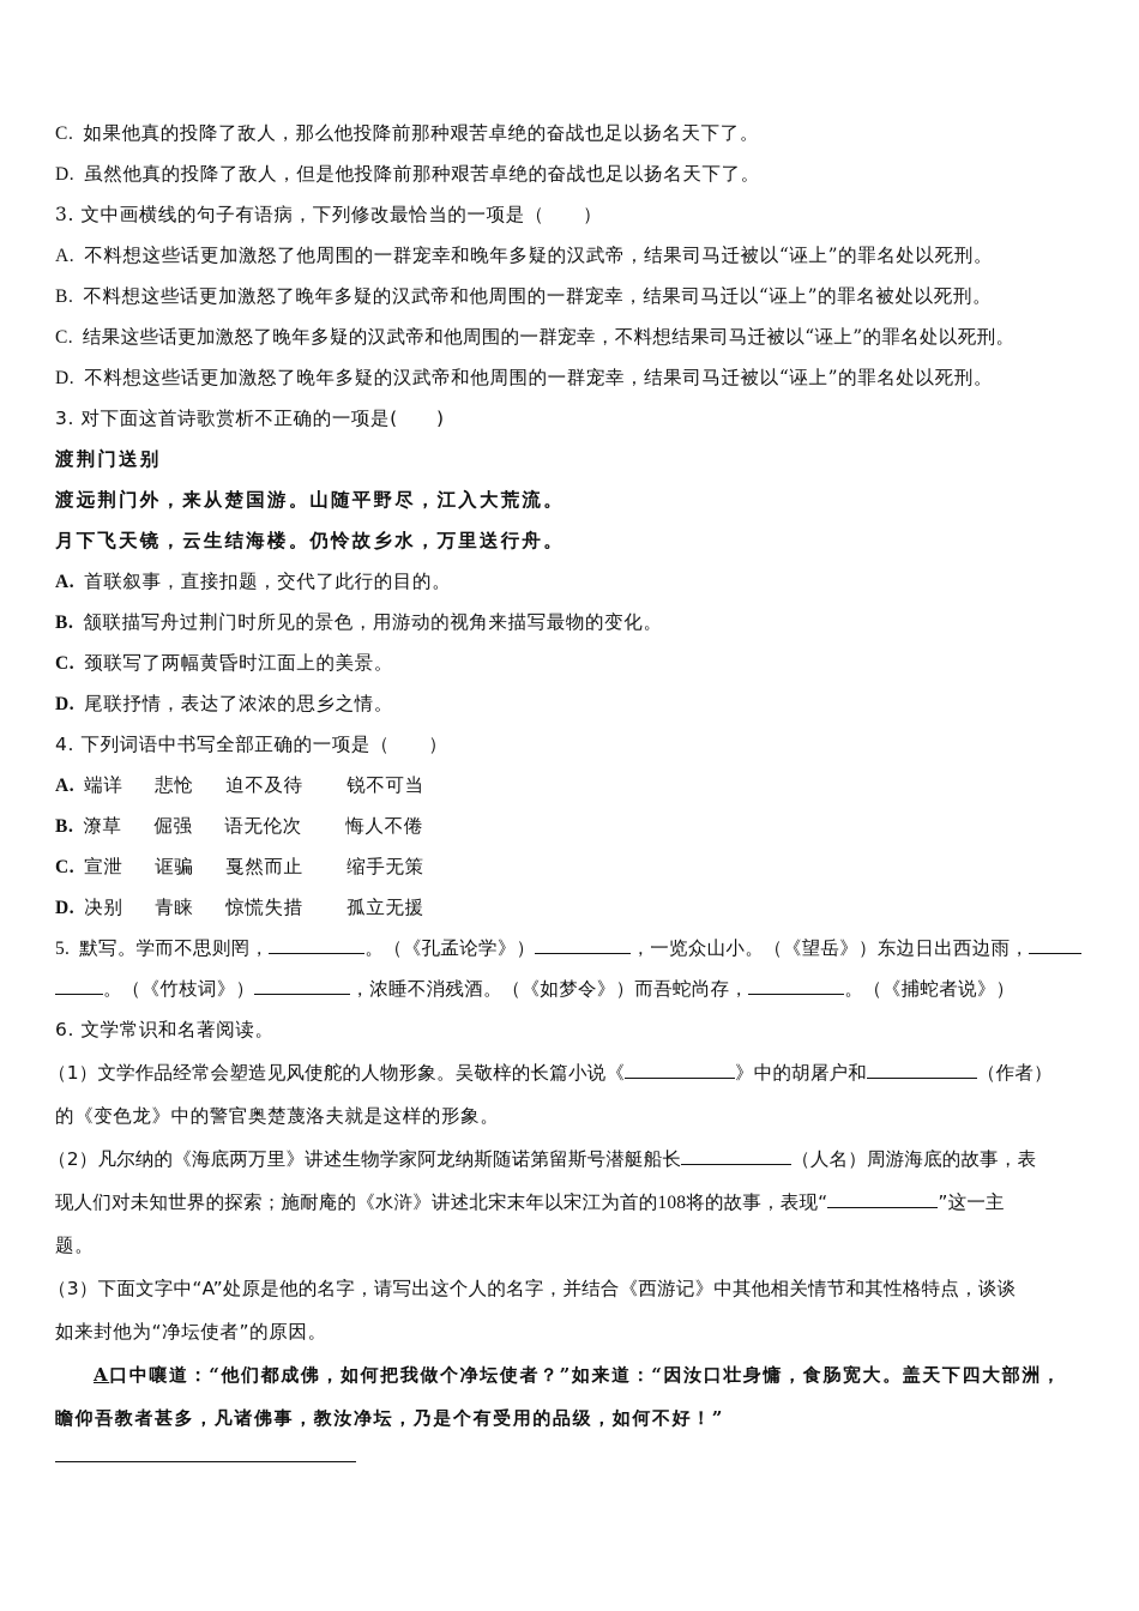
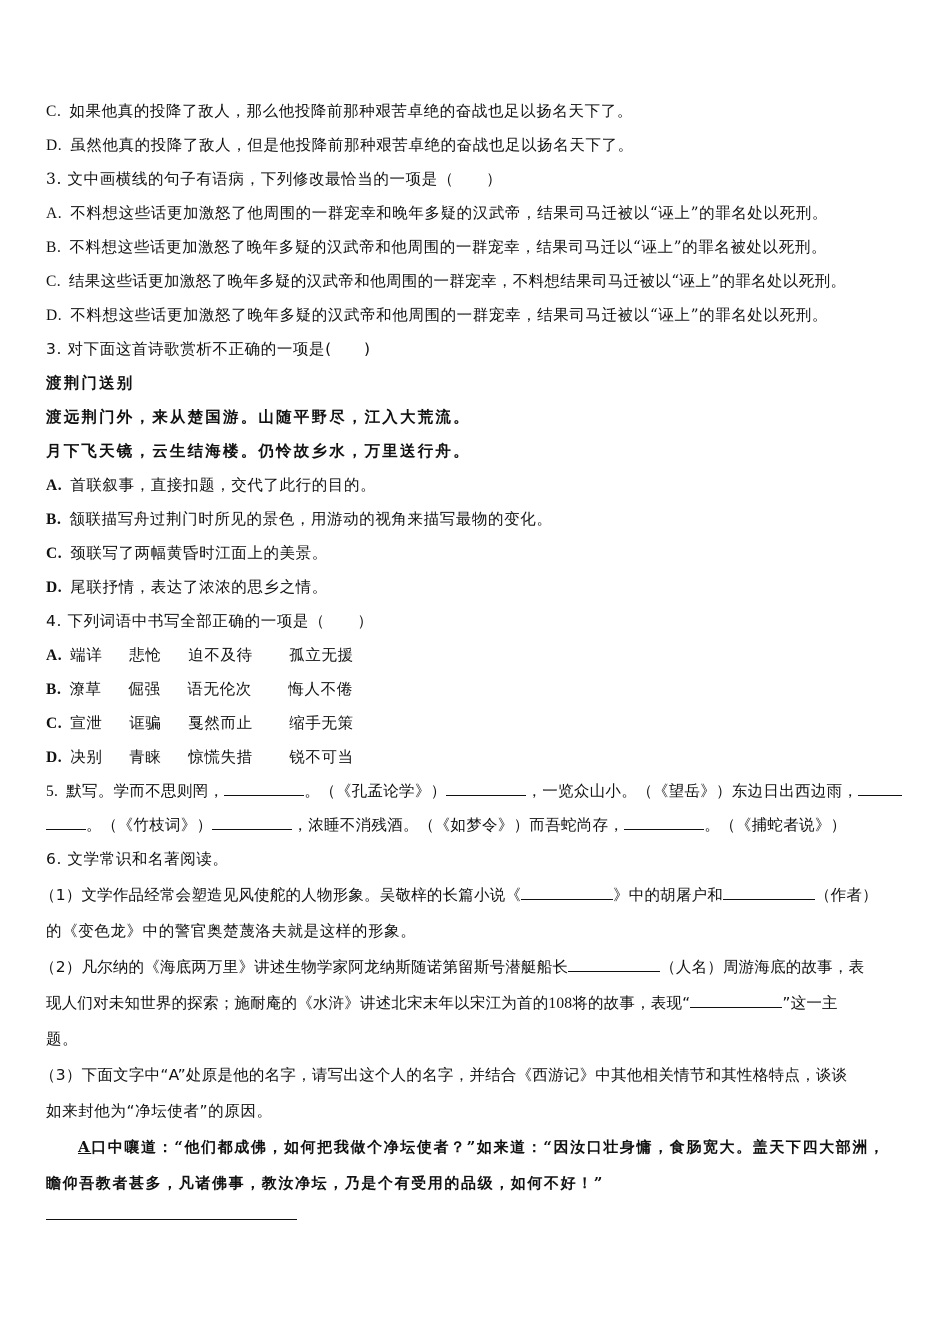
  C. 如果他真的投降了敌人，那么他投降前那种艰苦卓绝的奋战也足以扬名天下了。
  D. 虽然他真的投降了敌人，但是他投降前那种艰苦卓绝的奋战也足以扬名天下了。
  3. 文中画横线的句子有语病，下列修改最恰当的一项是（ ）
  A. 不料想这些话更加激怒了他周围的一群宠幸和晚年多疑的汉武帝，结果司马迁被以“诬上”的罪名处以死刑。
  B. 不料想这些话更加激怒了晚年多疑的汉武帝和他周围的一群宠幸，结果司马迁以“诬上”的罪名被处以死刑。
  C. 结果这些话更加激怒了晚年多疑的汉武帝和他周围的一群宠幸，不料想结果司马迁被以“诬上”的罪名处以死刑。
  D. 不料想这些话更加激怒了晚年多疑的汉武帝和他周围的一群宠幸，结果司马迁被以“诬上”的罪名处以死刑。
  3. 对下面这首诗歌赏析不正确的一项是( )
  渡荆门送别
  渡远荆门外，来从楚国游。山随平野尽，江入大荒流。
  月下飞天镜，云生结海楼。仍怜故乡水，万里送行舟。
  A. 首联叙事，直接扣题，交代了此行的目的。
  B. 颔联描写舟过荆门时所见的景色，用游动的视角来描写最物的变化。
  C. 颈联写了两幅黄昏时江面上的美景。
  D. 尾联抒情，表达了浓浓的思乡之情。
  4. 下列词语中书写全部正确的一项是（ ）
- A. 端详 悲怆 迫不及待 锐不可当
+ A. 端详 悲怆 迫不及待 孤立无援
  B. 潦草 倔强 语无伦次 悔人不倦
  C. 宣泄 诓骗 戛然而止 缩手无策
- D. 决别 青睐 惊慌失措 孤立无援
+ D. 决别 青睐 惊慌失措 锐不可当
  5. 默写。学而不思则罔， 。（《孔孟论学》） ，一览众山小。（《望岳》）东边日出西边雨，
  。（《竹枝词》） ，浓睡不消残酒。（《如梦令》）而吾蛇尚存， 。（《捕蛇者说》）
  6. 文学常识和名著阅读。
  （1）文学作品经常会塑造见风使舵的人物形象。吴敬梓的长篇小说《 》中的胡屠户和 （作者）
  的《变色龙》中的警官奥楚蔑洛夫就是这样的形象。
  （2）凡尔纳的《海底两万里》讲述生物学家阿龙纳斯随诺第留斯号潜艇船长 （人名）周游海底的故事，表
  现人们对未知世界的探索；施耐庵的《水浒》讲述北宋末年以宋江为首的108将的故事，表现“ ”这一主
  题。
  （3）下面文字中“A”处原是他的名字，请写出这个人的名字，并结合《西游记》中其他相关情节和其性格特点，谈谈
  如来封他为“净坛使者”的原因。
  A口中嚷道：“他们都成佛，如何把我做个净坛使者？”如来道：“因汝口壮身慵，食肠宽大。盖天下四大部洲，
  瞻仰吾教者甚多，凡诸佛事，教汝净坛，乃是个有受用的品级，如何不好！”
